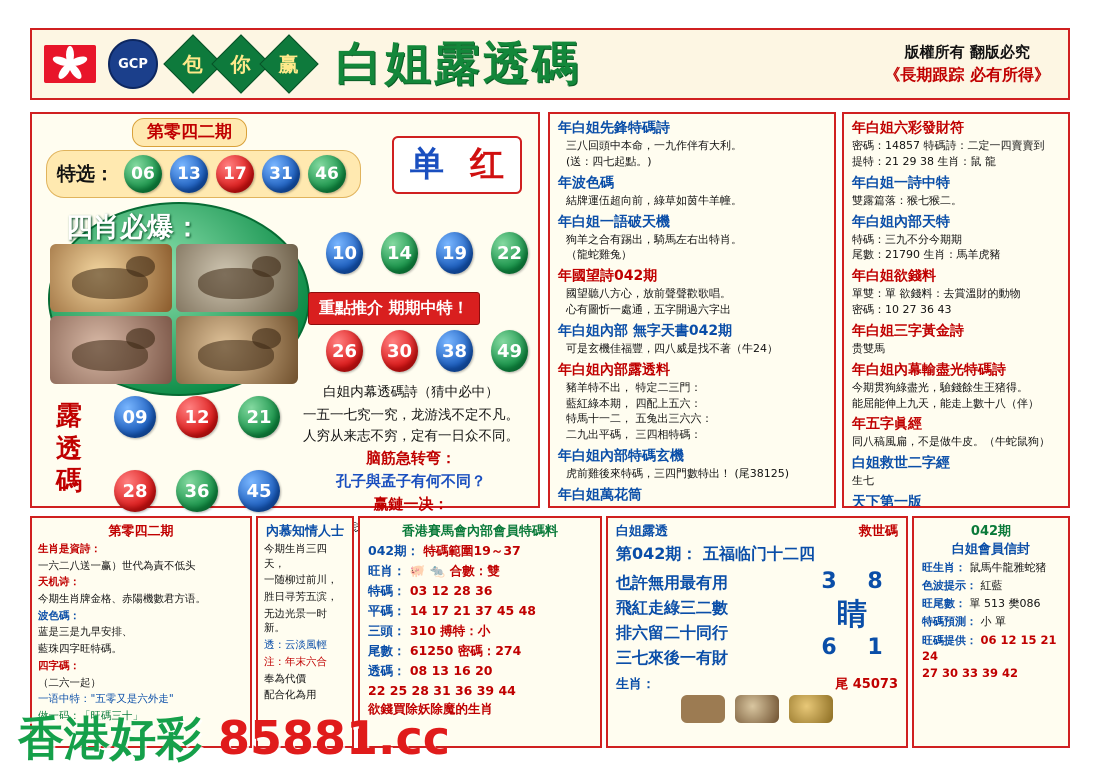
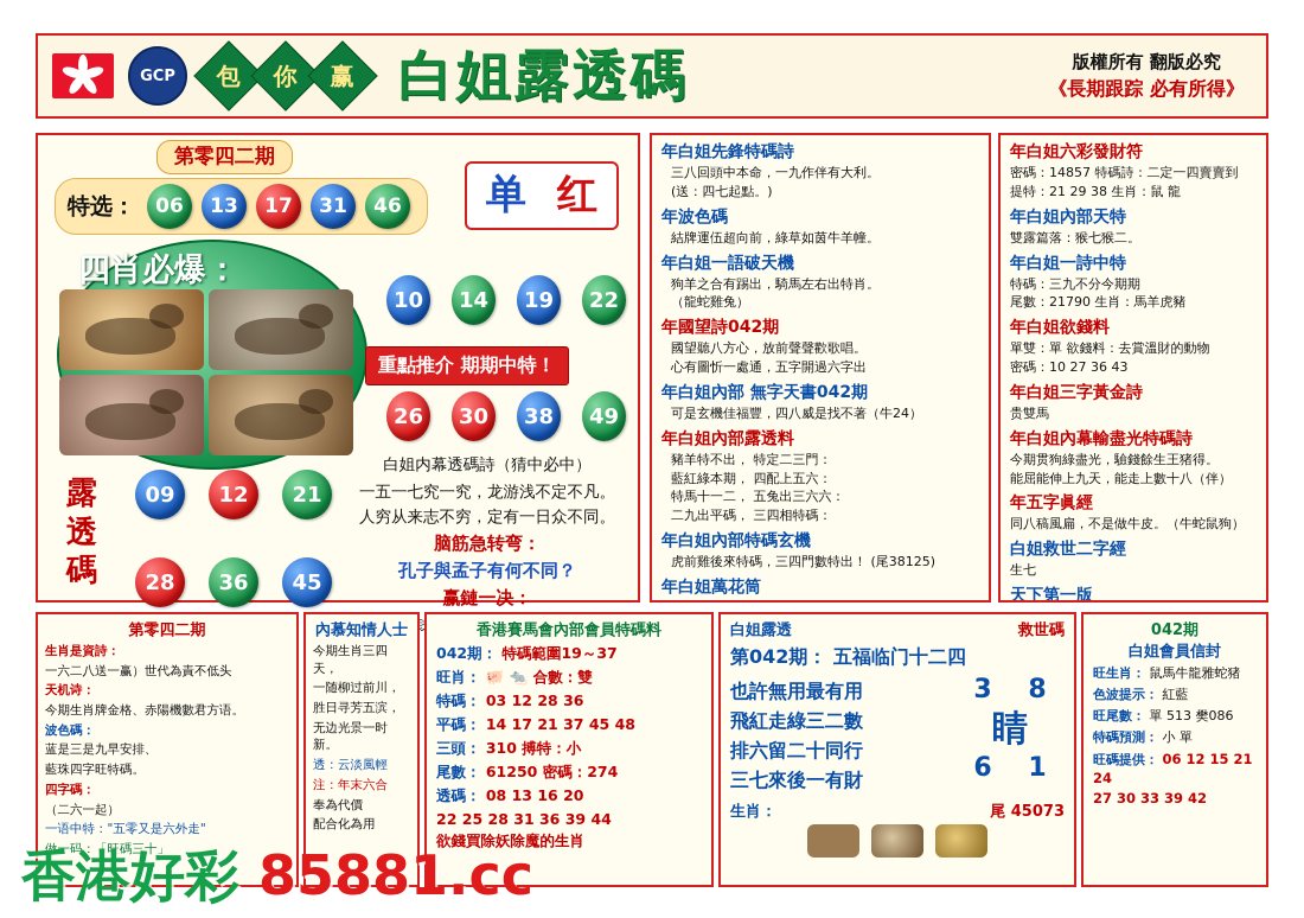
  GCP
  白姐露透碼
  版權所有 翻版必究
  《長期跟踪 必有所得》
  第零四二期
  特选：
  06
  13
  17
  31
  46
  单
  红
  四肖必爆：
  10
  14
  19
  22
  26
  30
  38
  49
  重點推介 期期中特！
  露
  透
  碼
  09
  12
  21
  28
  36
  45
  白姐内幕透碼詩（猜中必中）
  一五一七究一究，龙游浅不定不凡。
  人穷从来志不穷，定有一日众不同。
  脑筋急转弯：
  孔子與孟子有何不同？
  赢鏈一决：
  年白姐先鋒特碼詩
  三八回頭中本命，一九作伴有大利。
  (送：四七起點。)
  年波色碼
  結牌運伍超向前，綠草如茵牛羊幢。
  年白姐一語破天機
  狗羊之合有踢出，騎馬左右出特肖。
  （龍蛇雞兔）
  年國望詩042期
  國望聽八方心，放前聲聲歡歌唱。
  心有圖忻一處通，五字開過六字出
  年白姐內部 無字天書042期
  可是玄機佳福豐，四八威是找不著（牛24）
  年白姐內部露透料
  豬羊特不出， 特定二三門：
  藍紅綠本期， 四配上五六：
  特馬十一二， 五兔出三六六：
  二九出平碼， 三四相特碼：
  年白姐內部特碼玄機
  虎前雞後來特碼，三四門數特出！ (尾38125)
  年白姐萬花筒
  年白姐六彩發財符
  密碼：14857 特碼詩：二定一四賣賣到
  提特：21 29 38 生肖：鼠 龍
- 年白姐一詩中特
+ 年白姐內部天特
  雙露篇落：猴七猴二。
- 年白姐內部天特
+ 年白姐一詩中特
  特碼：三九不分今期期
  尾數：21790 生肖：馬羊虎豬
  年白姐欲錢料
  單雙：單 欲錢料：去賞溫財的動物
  密碼：10 27 36 43
  年白姐三字黃金詩
  贵雙馬
  年白姐內幕輸盡光特碼詩
  今期贯狗綠盡光，驗錢餘生王猪得。
  能屈能伸上九天，能走上數十八（伴）
  年五字眞經
  同八稿風扁，不是做牛皮。（牛蛇鼠狗）
  白姐救世二字經
  生七
  天下第一版
  第零四二期
  生肖是資詩：
  一六二八送一赢）世代為責不低头
  天机诗：
  今期生肖牌金格、赤陽機數君方语。
  波色碼：
  蓝是三是九早安排、
  藍珠四字旺特碼。
  四字碼：
  （二六一起）
  一语中特："五零又是六外走"
  做一码：「旺碼三十」
  內慕知情人士
  今期生肖三四天，
  一随柳过前川，
  胜日寻芳五滨，
  无边光景一时新。
  透：云淡風輕
  注：年末六合
  奉為代價
  配合化為用
  香港賽馬會內部會員特碼料
  042期： 特碼範圍19～37
  旺肖： 🐖 🐀 合數：雙
  特碼： 03 12 28 36
  平碼： 14 17 21 37 45 48
  三頭： 310 搏特：小
  尾數： 61250 密碼：274
  透碼： 08 13 16 20
  22 25 28 31 36 39 44
  欲錢買除妖除魔的生肖
  白姐露透
  救世碼
  第042期： 五福临门十二四
  也許無用最有用
  飛紅走綠三二數
  排六留二十同行
  三七來後一有財
  3
  8
  睛
  6
  1
  生肖：
  尾 45073
  042期
  白姐會員信封
  旺生肖： 鼠馬牛龍雅蛇猪
  色波提示： 紅藍
  旺尾數： 單 513 樊086
  特碼預測： 小 單
  旺碼提供： 06 12 15 21 24
  27 30 33 39 42
  香港好彩 85881.cc
